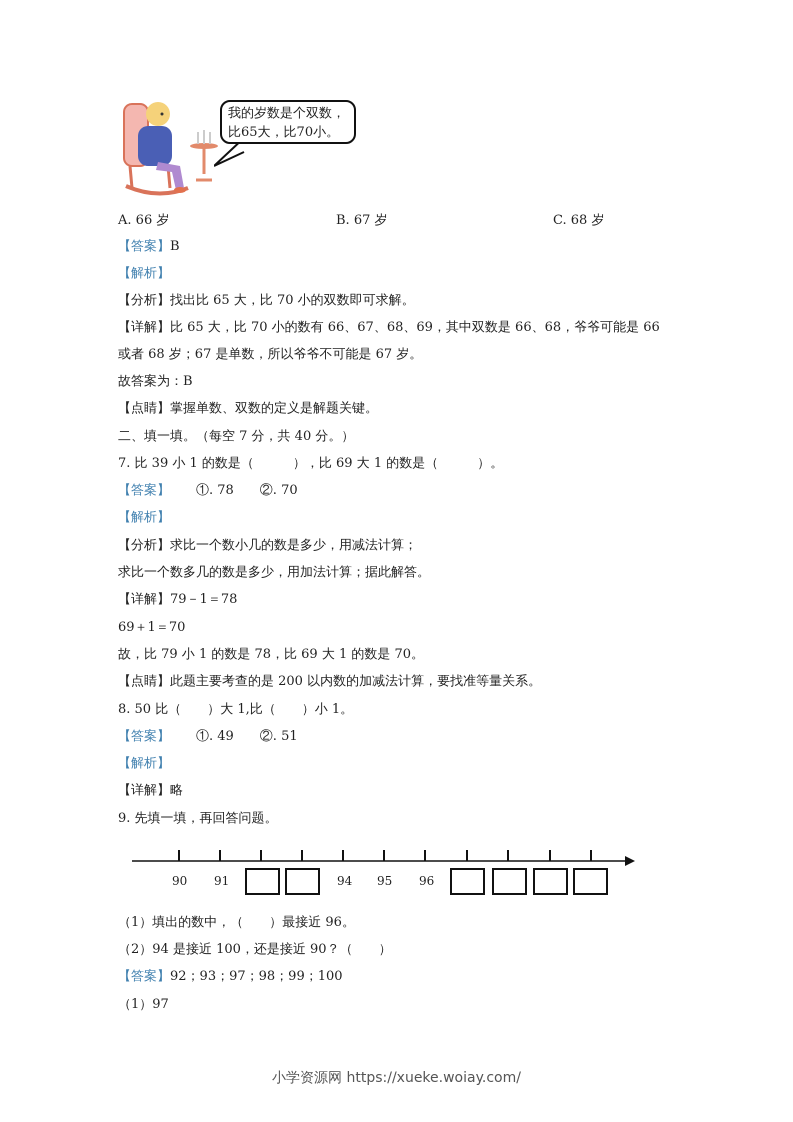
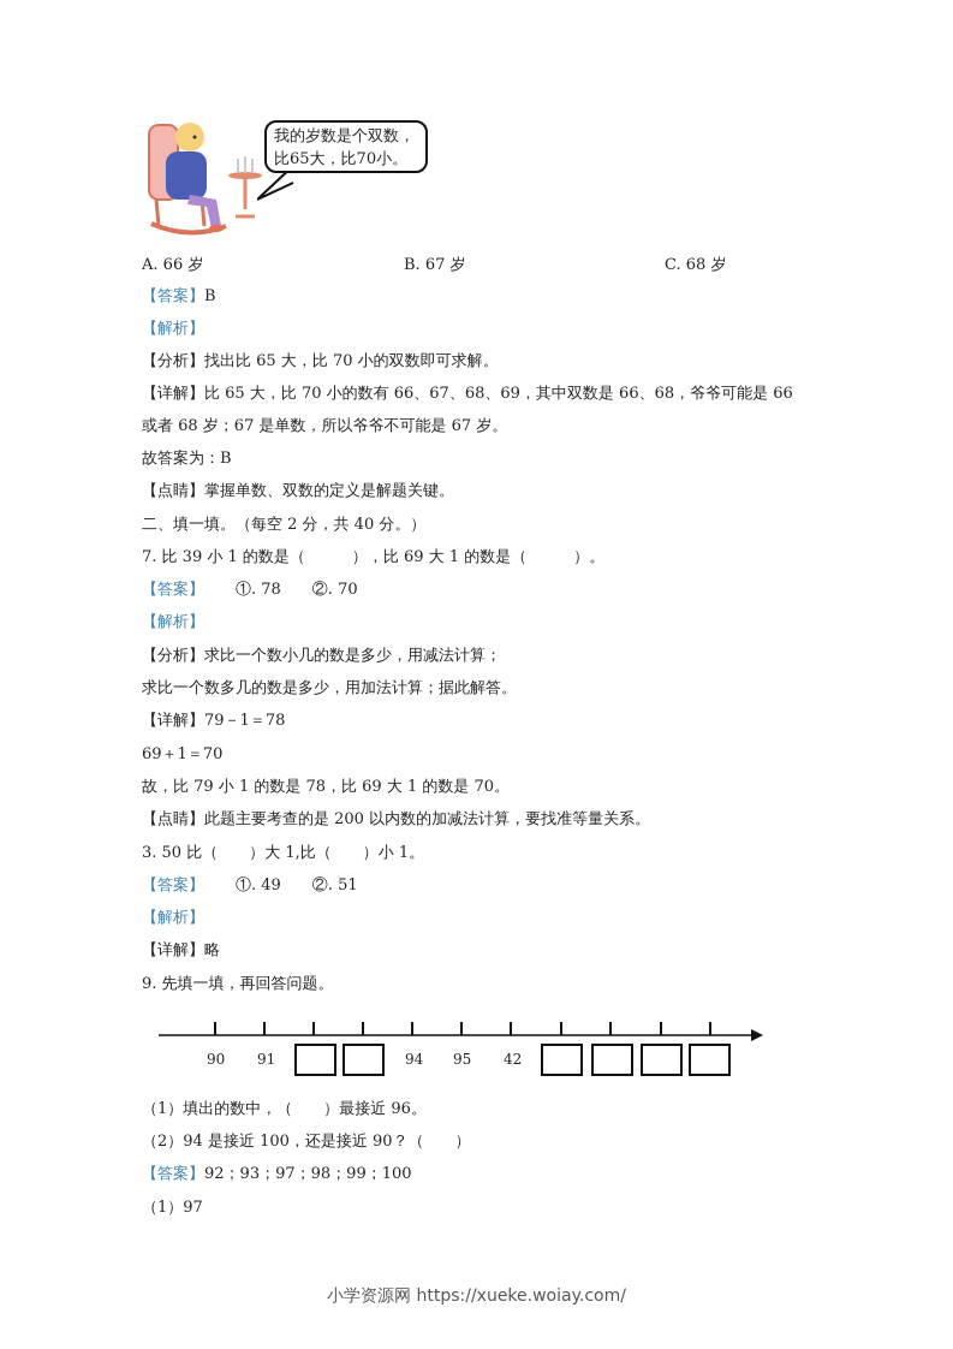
  我的岁数是个双数，
  比65大，比70小。
  A. 66 岁
  B. 67 岁
  C. 68 岁
  【答案】B
  【解析】
  【分析】找出比 65 大，比 70 小的双数即可求解。
  【详解】比 65 大，比 70 小的数有 66、67、68、69，其中双数是 66、68，爷爷可能是 66
  或者 68 岁；67 是单数，所以爷爷不可能是 67 岁。
  故答案为：B
  【点睛】掌握单数、双数的定义是解题关键。
- 二、填一填。（每空 7 分，共 40 分。）
+ 二、填一填。（每空 2 分，共 40 分。）
  7. 比 39 小 1 的数是（ ），比 69 大 1 的数是（ ）。
  【答案】 ①. 78 ②. 70
  【解析】
  【分析】求比一个数小几的数是多少，用减法计算；
  求比一个数多几的数是多少，用加法计算；据此解答。
  【详解】79－1＝78
  69＋1＝70
  故，比 79 小 1 的数是 78，比 69 大 1 的数是 70。
  【点睛】此题主要考查的是 200 以内数的加减法计算，要找准等量关系。
- 8. 50 比（ ）大 1,比（ ）小 1。
+ 3. 50 比（ ）大 1,比（ ）小 1。
  【答案】 ①. 49 ②. 51
  【解析】
  【详解】略
  9. 先填一填，再回答问题。
  90
  91
  94
  95
- 96
+ 42
  （1）填出的数中，（ ）最接近 96。
  （2）94 是接近 100，还是接近 90？（ ）
  【答案】92；93；97；98；99；100
  （1）97
  小学资源网 https://xueke.woiay.com/
